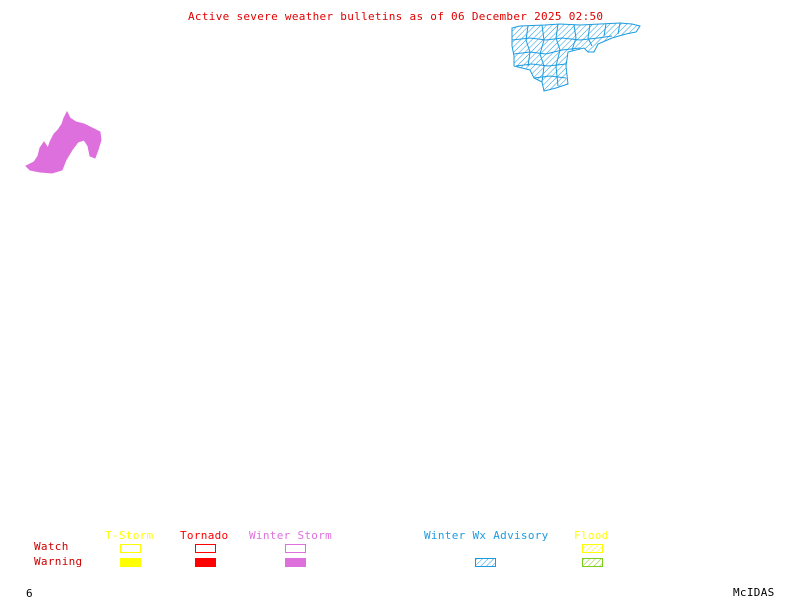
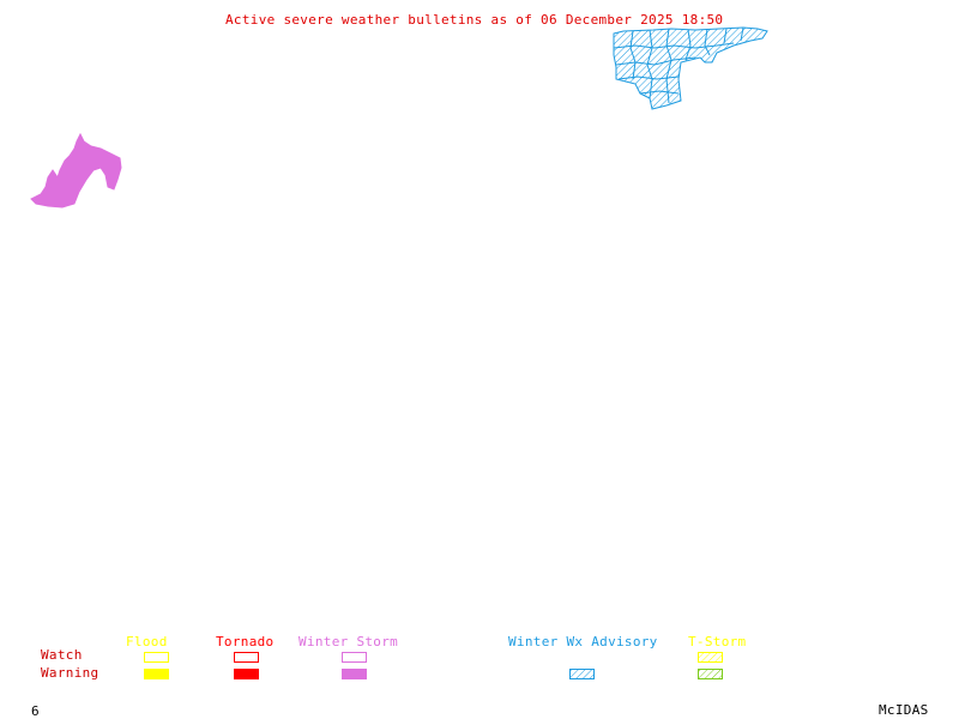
- Active severe weather bulletins as of 06 December 2025 02:50
+ Active severe weather bulletins as of 06 December 2025 18:50
  Watch
  Warning
- T-Storm
+ Flood
  Tornado
  Winter Storm
  Winter Wx Advisory
- Flood
+ T-Storm
  6
  McIDAS
